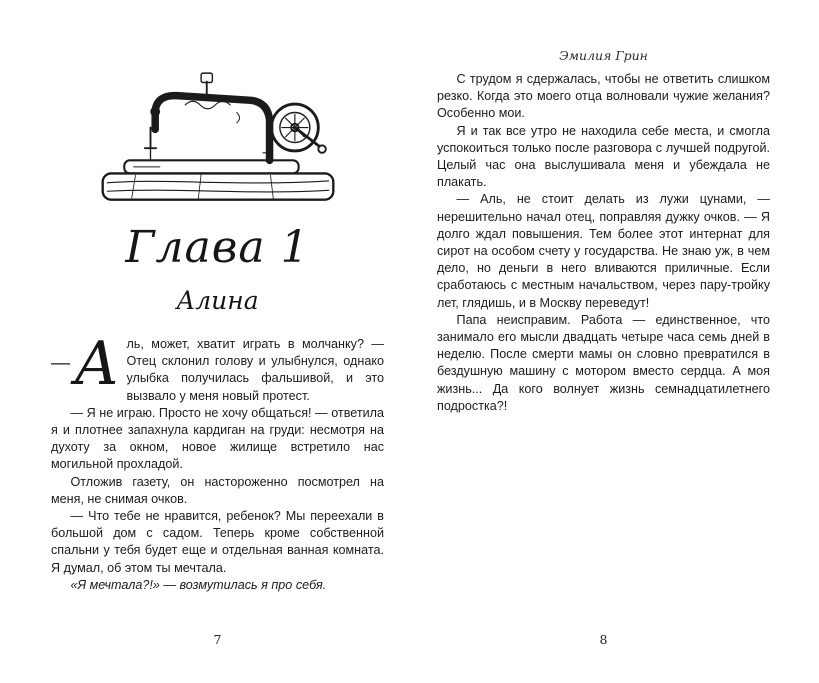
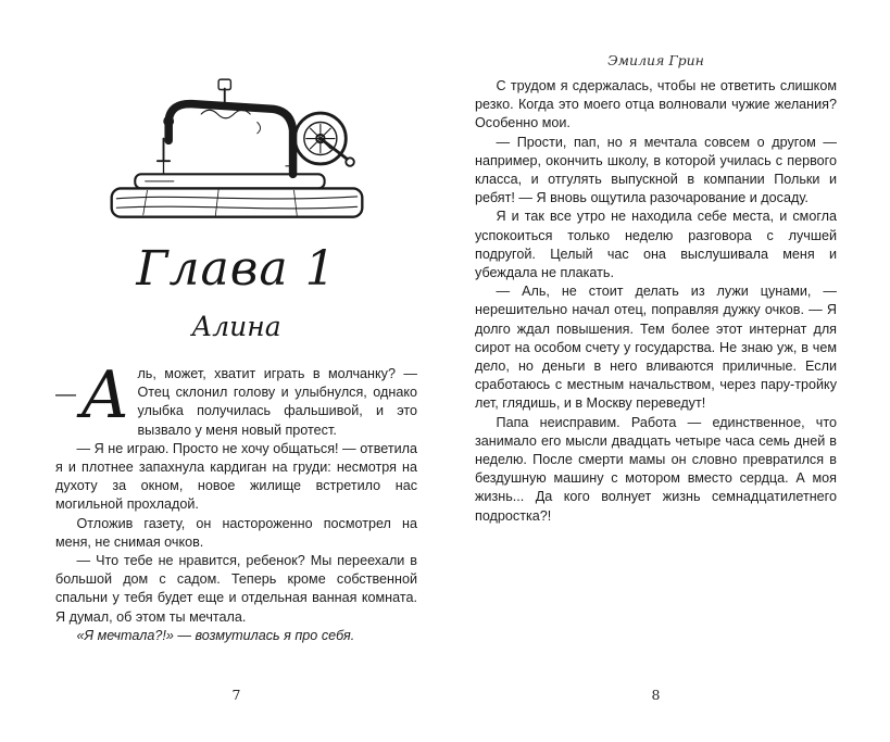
  Глава 1
  Алина
  —
  А
  ль, может, хватит играть в молчанку? — Отец склонил голову и улыбнулся, однако улыбка получилась фальшивой, и это вызвало у меня новый протест.
  — Я не играю. Просто не хочу общаться! — ответила я и плотнее запахнула кардиган на груди: несмотря на духоту за окном, новое жилище встретило нас могильной прохладой.
  Отложив газету, он настороженно посмотрел на меня, не снимая очков.
  — Что тебе не нравится, ребенок? Мы переехали в большой дом с садом. Теперь кроме собственной спальни у тебя будет еще и отдельная ванная комната. Я думал, об этом ты мечтала.
  «Я мечтала?!» — возмутилась я про себя.
  7
  Эмилия Грин
  С трудом я сдержалась, чтобы не ответить слишком резко. Когда это моего отца волновали чужие желания? Особенно мои.
+ — Прости, пап, но я мечтала совсем о другом — например, окончить школу, в которой училась с первого класса, и отгулять выпускной в компании Польки и ребят! — Я вновь ощутила разочарование и досаду.
- Я и так все утро не находила себе места, и смогла успокоиться только после разговора с лучшей подругой. Целый час она выслушивала меня и убеждала не плакать.
+ Я и так все утро не находила себе места, и смогла успокоиться только неделю разговора с лучшей подругой. Целый час она выслушивала меня и убеждала не плакать.
  — Аль, не стоит делать из лужи цунами, — нерешительно начал отец, поправляя дужку очков. — Я долго ждал повышения. Тем более этот интернат для сирот на особом счету у государства. Не знаю уж, в чем дело, но деньги в него вливаются приличные. Если сработаюсь с местным начальством, через пару-тройку лет, глядишь, и в Москву переведут!
  Папа неисправим. Работа — единственное, что занимало его мысли двадцать четыре часа семь дней в неделю. После смерти мамы он словно превратился в бездушную машину с мотором вместо сердца. А моя жизнь... Да кого волнует жизнь семнадцатилетнего подростка?!
  8
